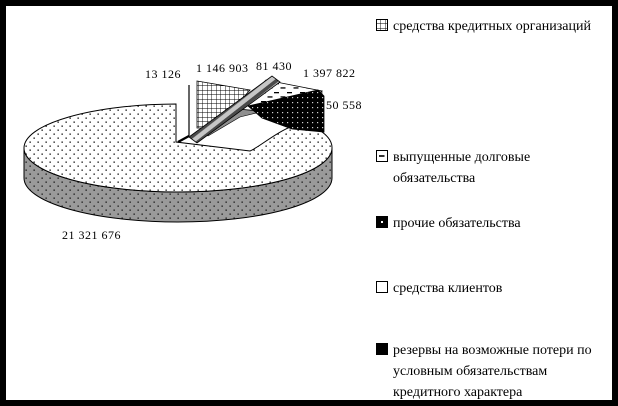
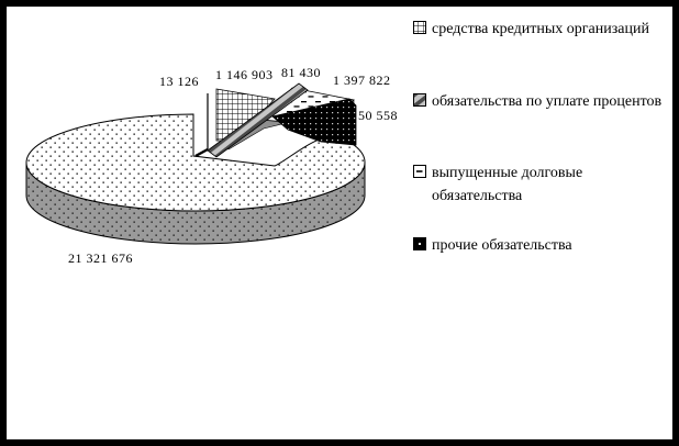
  13 126
  1 146 903
  81 430
  1 397 822
  50 558
  21 321 676
  средства кредитных организаций
+ обязательства по уплате процентов
  выпущенные долговые обязательства
  прочие обязательства
- средства клиентов
- резервы на возможные потери по условным обязательствам кредитного характера
